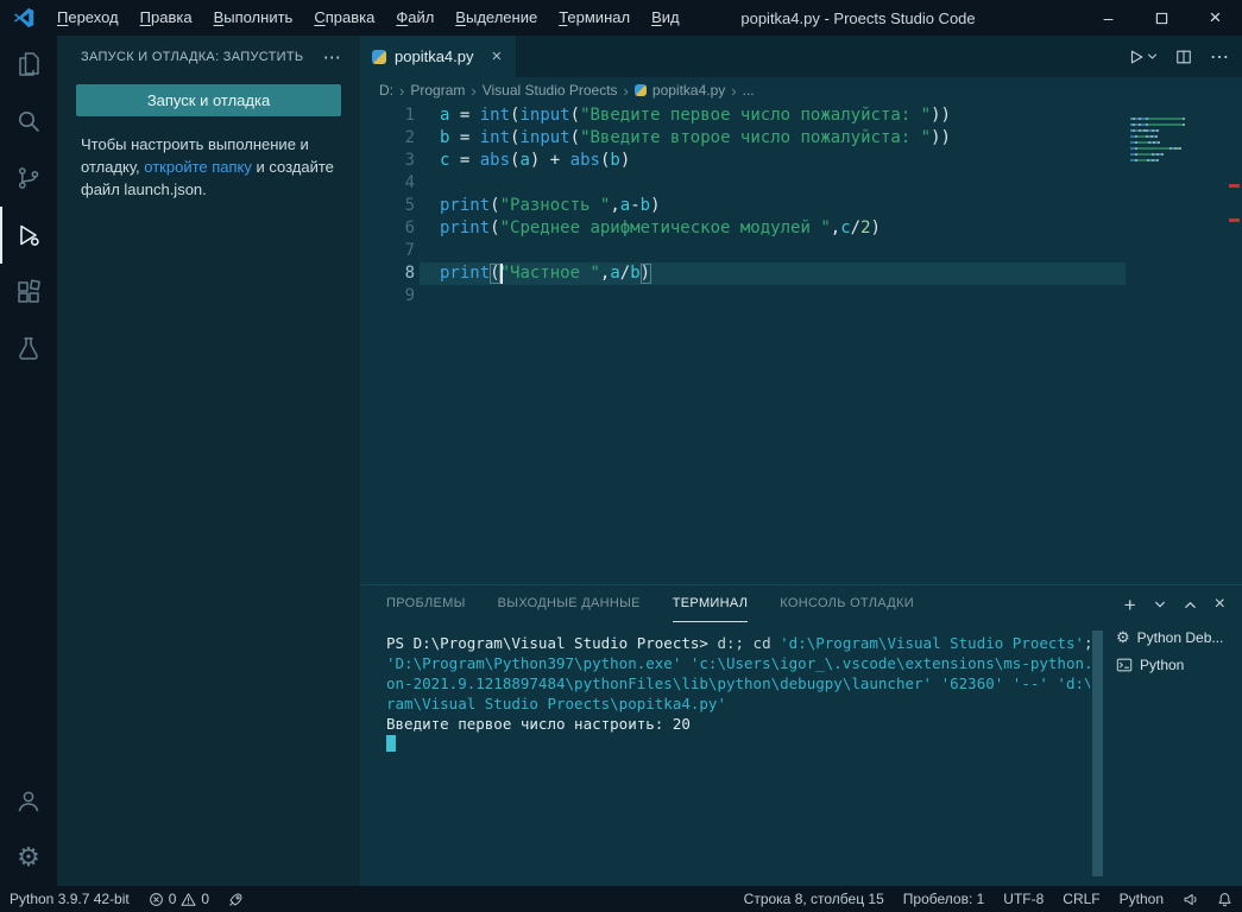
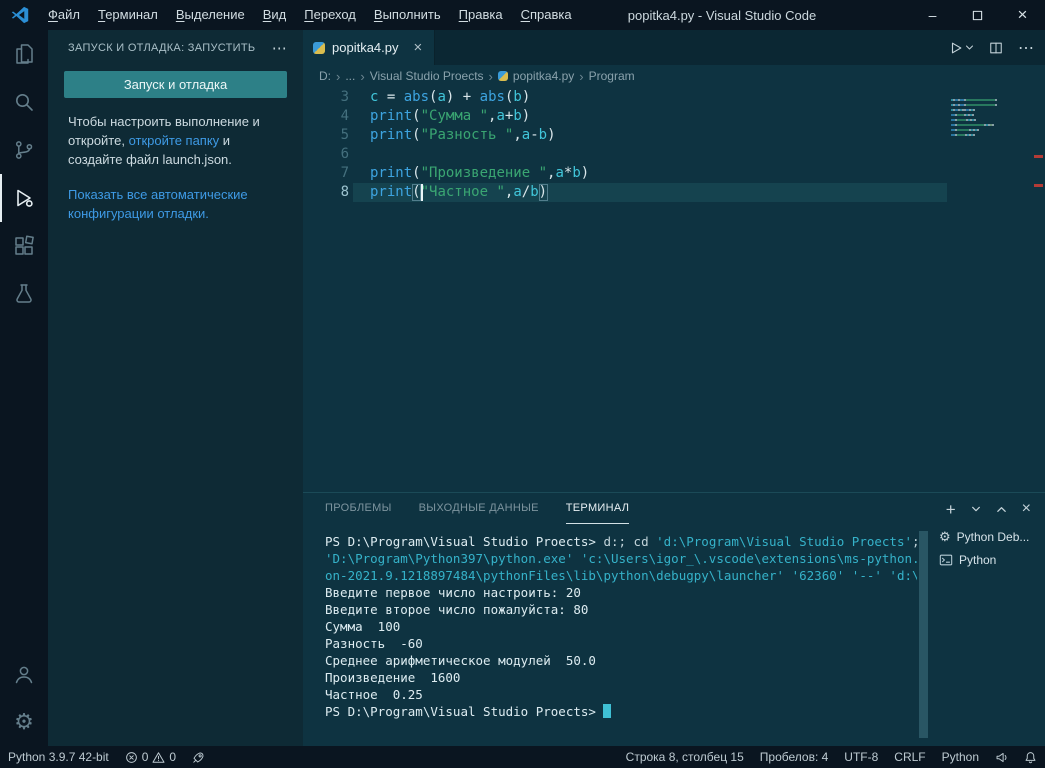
- Переход
+ Файл
- Правка
+ Терминал
- Выполнить
+ Выделение
- Справка
+ Вид
- Файл
+ Переход
- Выделение
+ Выполнить
- Терминал
+ Правка
- Вид
+ Справка
- popitka4.py - Proects Studio Code
+ popitka4.py - Visual Studio Code
  –
  ×
  ⚙
  ЗАПУСК И ОТЛАДКА: ЗАПУСТИТЬ
  ⋯
  Запуск и отладка
- Чтобы настроить выполнение и отладку, откройте папку и создайте файл launch.json.
+ Чтобы настроить выполнение и откройте, откройте папку и создайте файл launch.json.
+ Показать все автоматические конфигурации отладки.
  popitka4.py
  ×
  ⋯
  D:
  ›
- Program
+ ...
  ›
  Visual Studio Proects
  ›
  popitka4.py
  ›
- ...
+ Program
- 1
- a = int(input("Введите первое число пожалуйста: "))
- 2
- b = int(input("Введите второе число пожалуйста: "))
  3
  c = abs(a) + abs(b)
  4
+ print("Сумма ",a+b)
  5
  print("Разность ",a-b)
  6
- print("Среднее арифметическое модулей ",c/2)
  7
+ print("Произведение ",a*b)
  8
  print("Частное ",a/b)
- 9
  ПРОБЛЕМЫ
  ВЫХОДНЫЕ ДАННЫЕ
  ТЕРМИНАЛ
- КОНСОЛЬ ОТЛАДКИ
  +
  ×
  PS D:\Program\Visual Studio Proects> d:; cd 'd:\Program\Visual Studio Proects';
  'D:\Program\Python397\python.exe' 'c:\Users\igor_\.vscode\extensions\ms-python.
  on-2021.9.1218897484\pythonFiles\lib\python\debugpy\launcher' '62360' '--' 'd:\
- ram\Visual Studio Proects\popitka4.py'
  Введите первое число настроить: 20
+ Введите второе число пожалуйста: 80
+ Сумма 100
+ Разность -60
+ Среднее арифметическое модулей 50.0
+ Произведение 1600
+ Частное 0.25
+ PS D:\Program\Visual Studio Proects>
  ⚙
  Python Deb...
  Python
  Python 3.9.7 42-bit
  0
  0
  Строка 8, столбец 15
- Пробелов: 1
+ Пробелов: 4
  UTF-8
  CRLF
  Python
